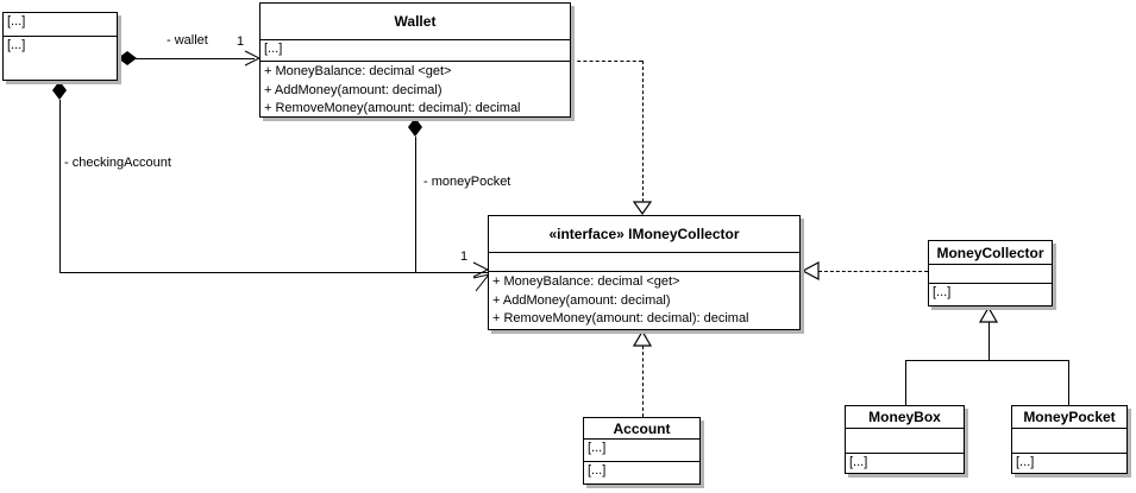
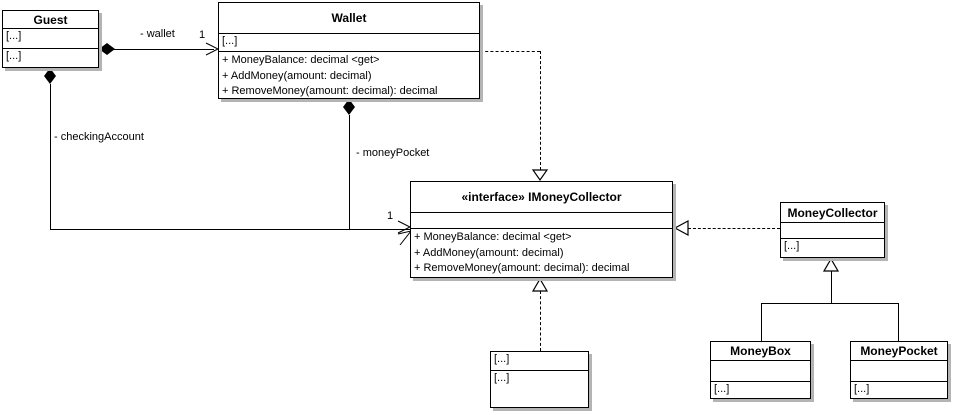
  - wallet
  1
  - checkingAccount
  - moneyPocket
  1
+ Guest
  [...]
  [...]
  Wallet
  [...]
  + MoneyBalance: decimal <get>
  + AddMoney(amount: decimal)
  + RemoveMoney(amount: decimal): decimal
  «interface» IMoneyCollector
  + MoneyBalance: decimal <get>
  + AddMoney(amount: decimal)
  + RemoveMoney(amount: decimal): decimal
  MoneyCollector
  [...]
- Account
  [...]
  [...]
  MoneyBox
  [...]
  MoneyPocket
  [...]
